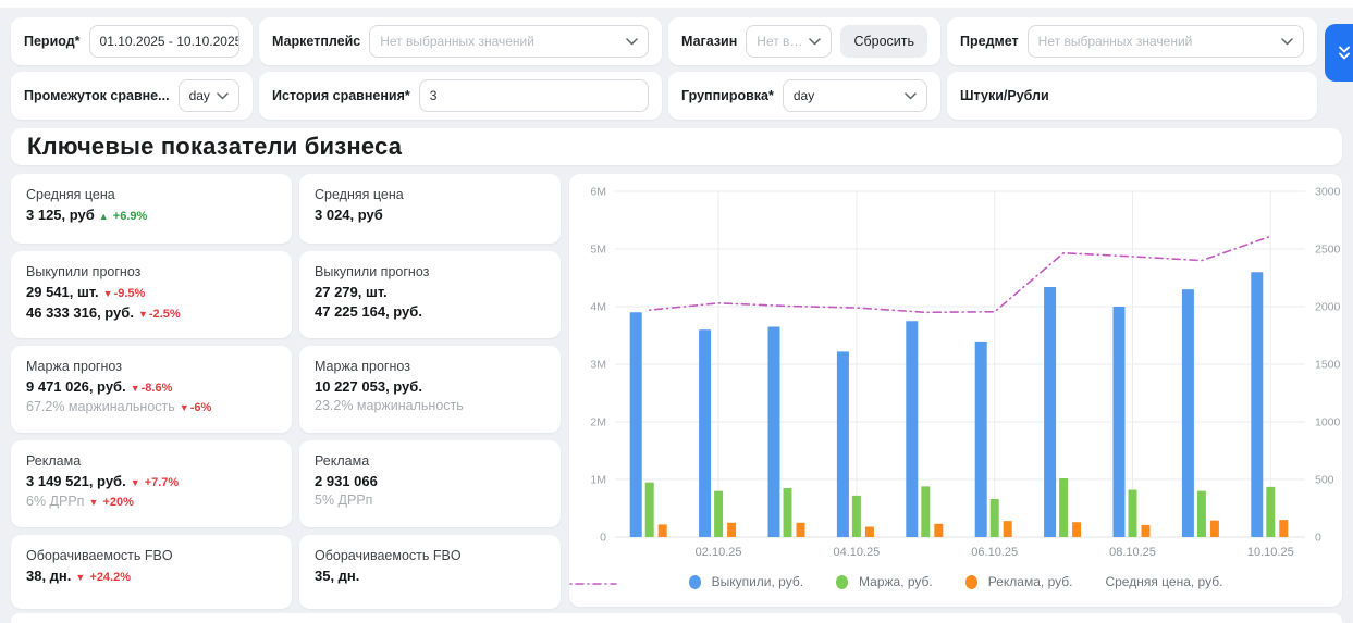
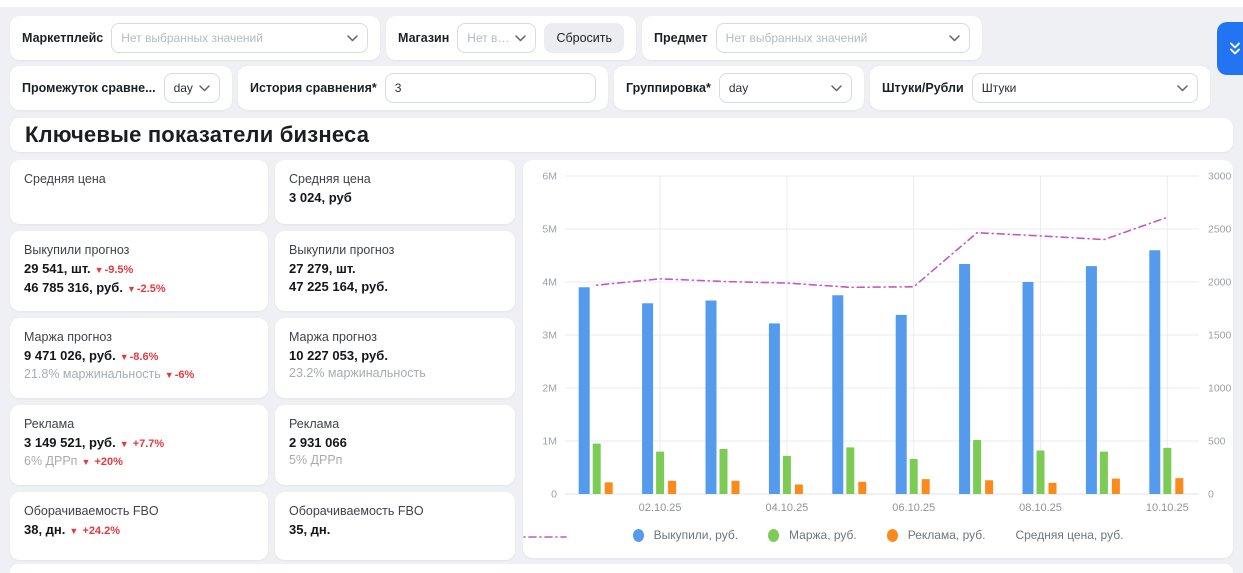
- Период*
- 01.10.2025 - 10.10.2025
  Маркетплейс
  Нет выбранных значений
  Магазин
  Сбросить
  Предмет
  Нет выбранных значений
  Промежуток сравне...
  day
  История сравнения*
  3
  Группировка*
  day
  Штуки/Рубли
+ Штуки
  Ключевые показатели бизнеса
  Средняя цена
- 3 125, руб ▲ +6.9%
  Средняя цена
  3 024, руб
  Выкупили прогноз
  29 541, шт. ▼-9.5%
- 46 333 316, руб. ▼-2.5%
+ 46 785 316, руб. ▼-2.5%
  Выкупили прогноз
  27 279, шт.
  47 225 164, руб.
  Маржа прогноз
  9 471 026, руб. ▼-8.6%
- 67.2% маржинальность ▼-6%
+ 21.8% маржинальность ▼-6%
  Маржа прогноз
  10 227 053, руб.
  23.2% маржинальность
  Реклама
  3 149 521, руб. ▼ +7.7%
  6% ДРРп ▼ +20%
  Реклама
  2 931 066
  5% ДРРп
  Оборачиваемость FBO
  38, дн. ▼ +24.2%
  Оборачиваемость FBO
  35, дн.
  02.10.25
  04.10.25
  06.10.25
  08.10.25
  10.10.25
  0
  0
  1M
  500
  2M
  1000
  3M
  1500
  4M
  2000
  5M
  2500
  6M
  3000
  Выкупили, руб.
  Маржа, руб.
  Реклама, руб.
  Средняя цена, руб.
